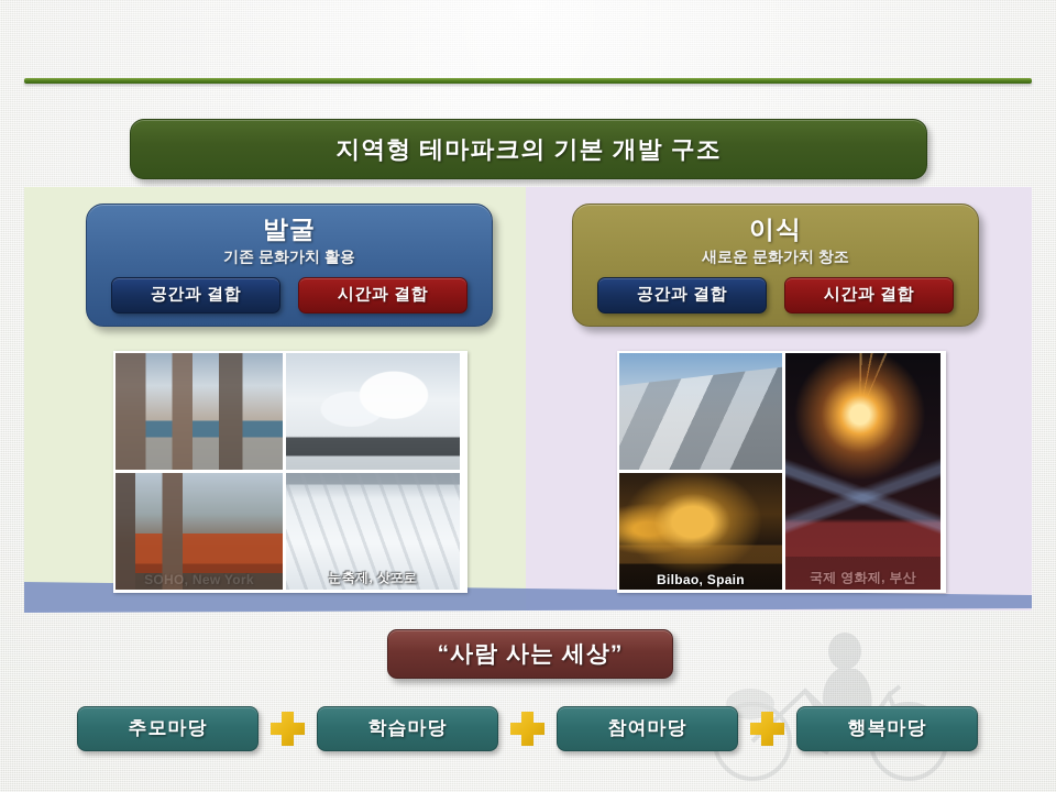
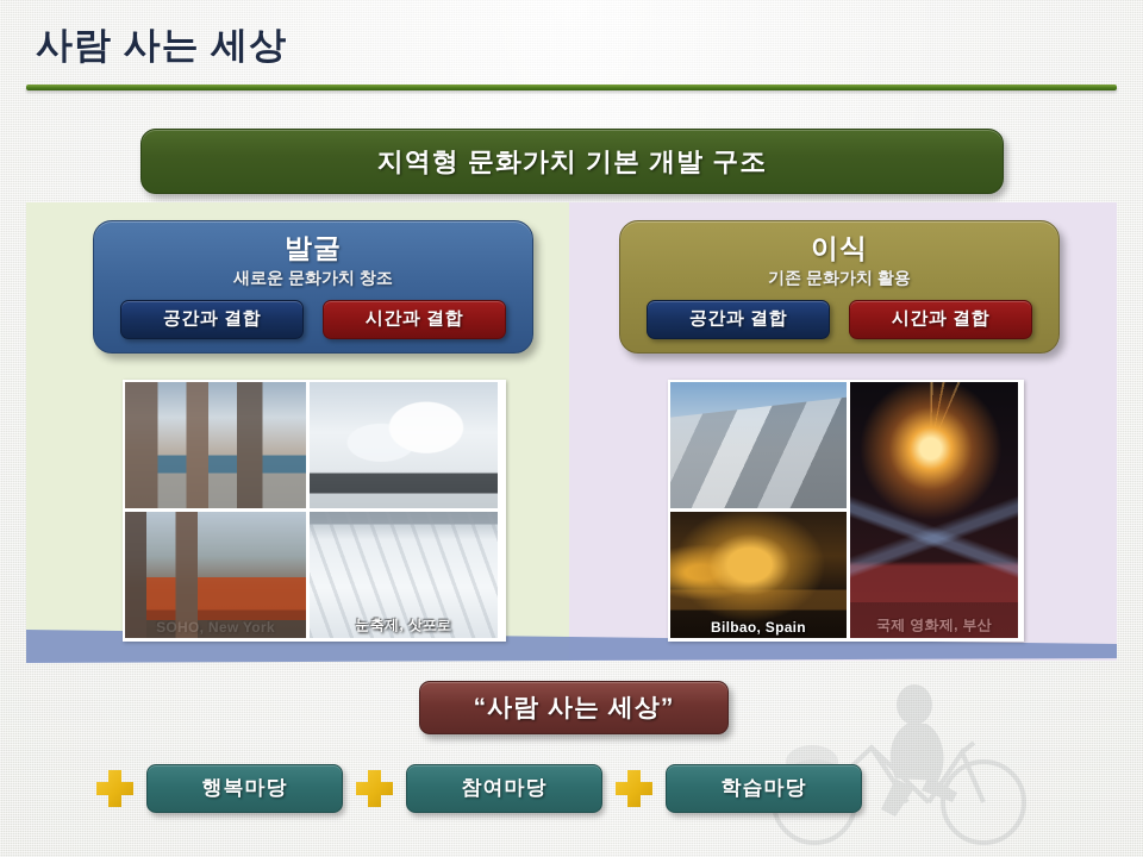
+ 사람 사는 세상
- 지역형 테마파크의 기본 개발 구조
+ 지역형 문화가치 기본 개발 구조
  발굴
- 기존 문화가치 활용
+ 새로운 문화가치 창조
  공간과 결합
  시간과 결합
  이식
- 새로운 문화가치 창조
+ 기존 문화가치 활용
  공간과 결합
  시간과 결합
  SOHO, New York
  눈축제, 삿포로
  “사람 사는 세상”
- 추모마당
- 학습마당
+ 행복마당
  참여마당
- 행복마당
+ 학습마당
